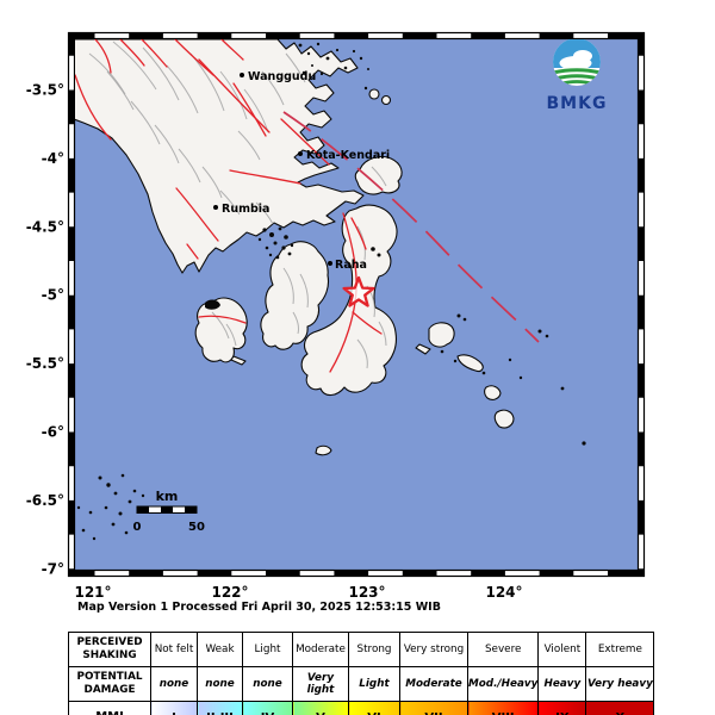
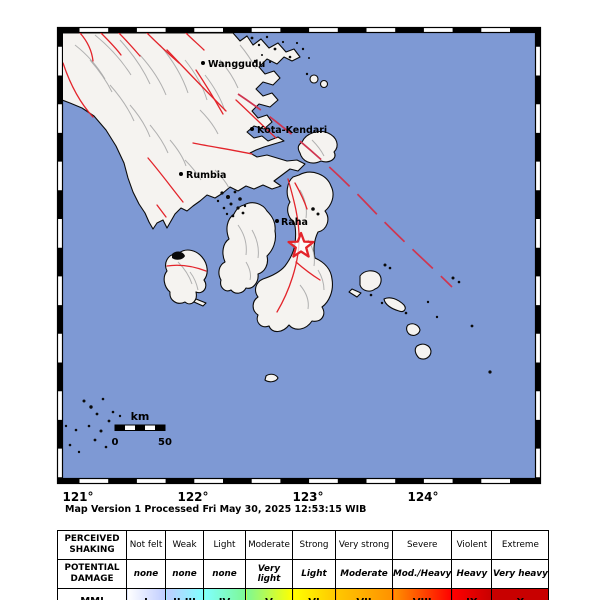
  Wanggudu
  Kota-Kendari
  Rumbia
  Raha
  km
  0
  50
- BMKG
- -3.5°
- -4°
- -4.5°
- -5°
- -5.5°
- -6°
- -6.5°
- -7°
  121°
  122°
  123°
  124°
- Map Version 1 Processed Fri April 30, 2025 12:53:15 WIB
+ Map Version 1 Processed Fri May 30, 2025 12:53:15 WIB
  PERCEIVED SHAKING	Not felt	Weak	Light	Moderate	Strong	Very strong	Severe	Violent	Extreme
  POTENTIAL DAMAGE	none	none	none	Very light	Light	Moderate	Mod./Heavy	Heavy	Very heavy
